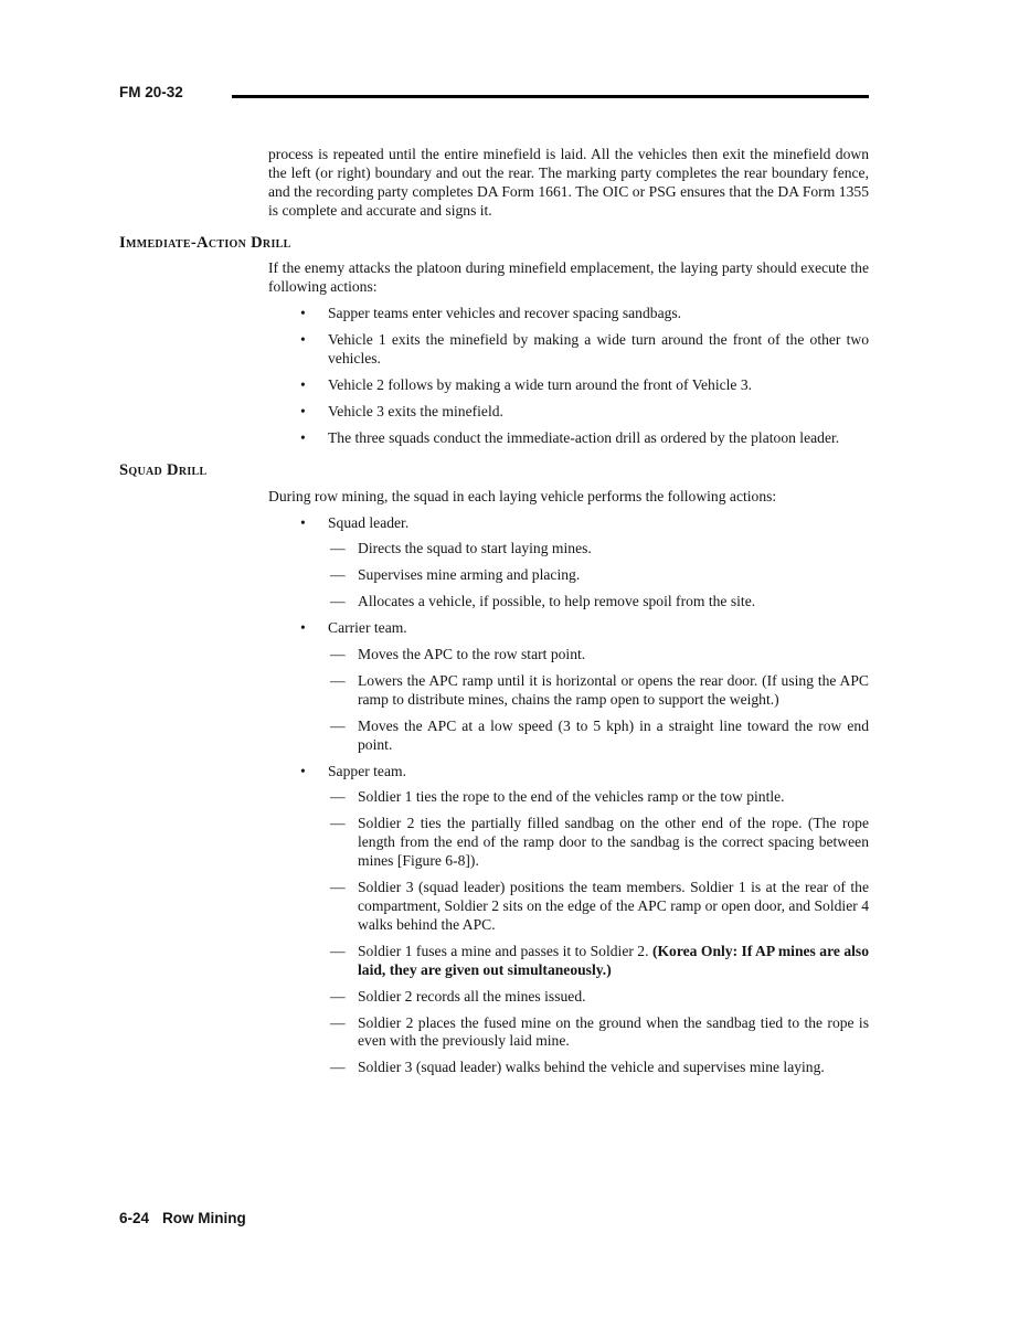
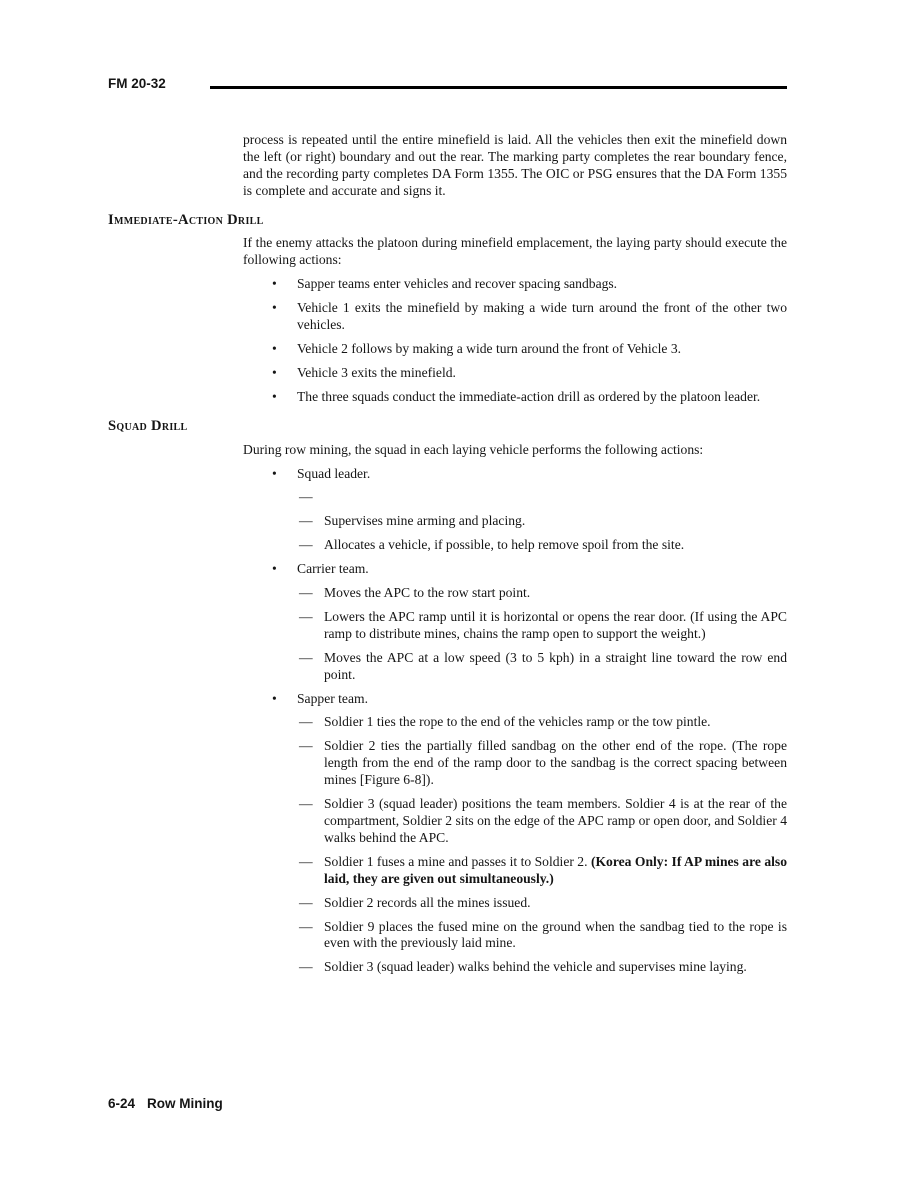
  FM 20-32
- process is repeated until the entire minefield is laid. All the vehicles then exit the minefield down the left (or right) boundary and out the rear. The marking party completes the rear boundary fence, and the recording party completes DA Form 1661. The OIC or PSG ensures that the DA Form 1355 is complete and accurate and signs it.
+ process is repeated until the entire minefield is laid. All the vehicles then exit the minefield down the left (or right) boundary and out the rear. The marking party completes the rear boundary fence, and the recording party completes DA Form 1355. The OIC or PSG ensures that the DA Form 1355 is complete and accurate and signs it.
  Immediate-Action Drill
  If the enemy attacks the platoon during minefield emplacement, the laying party should execute the following actions:
  •
  Sapper teams enter vehicles and recover spacing sandbags.
  •
  Vehicle 1 exits the minefield by making a wide turn around the front of the other two vehicles.
  •
  Vehicle 2 follows by making a wide turn around the front of Vehicle 3.
  •
  Vehicle 3 exits the minefield.
  •
  The three squads conduct the immediate-action drill as ordered by the platoon leader.
  Squad Drill
  During row mining, the squad in each laying vehicle performs the following actions:
  •
  Squad leader.
  —
- Directs the squad to start laying mines.
  —
  Supervises mine arming and placing.
  —
  Allocates a vehicle, if possible, to help remove spoil from the site.
  •
  Carrier team.
  —
  Moves the APC to the row start point.
  —
  Lowers the APC ramp until it is horizontal or opens the rear door. (If using the APC ramp to distribute mines, chains the ramp open to support the weight.)
  —
  Moves the APC at a low speed (3 to 5 kph) in a straight line toward the row end point.
  •
  Sapper team.
  —
  Soldier 1 ties the rope to the end of the vehicles ramp or the tow pintle.
  —
  Soldier 2 ties the partially filled sandbag on the other end of the rope. (The rope length from the end of the ramp door to the sandbag is the correct spacing between mines [Figure 6-8]).
  —
- Soldier 3 (squad leader) positions the team members. Soldier 1 is at the rear of the compartment, Soldier 2 sits on the edge of the APC ramp or open door, and Soldier 4 walks behind the APC.
+ Soldier 3 (squad leader) positions the team members. Soldier 4 is at the rear of the compartment, Soldier 2 sits on the edge of the APC ramp or open door, and Soldier 4 walks behind the APC.
  —
  Soldier 1 fuses a mine and passes it to Soldier 2. (Korea Only: If AP mines are also laid, they are given out simultaneously.)
  —
  Soldier 2 records all the mines issued.
  —
- Soldier 2 places the fused mine on the ground when the sandbag tied to the rope is even with the previously laid mine.
+ Soldier 9 places the fused mine on the ground when the sandbag tied to the rope is even with the previously laid mine.
  —
  Soldier 3 (squad leader) walks behind the vehicle and supervises mine laying.
  6-24 Row Mining
